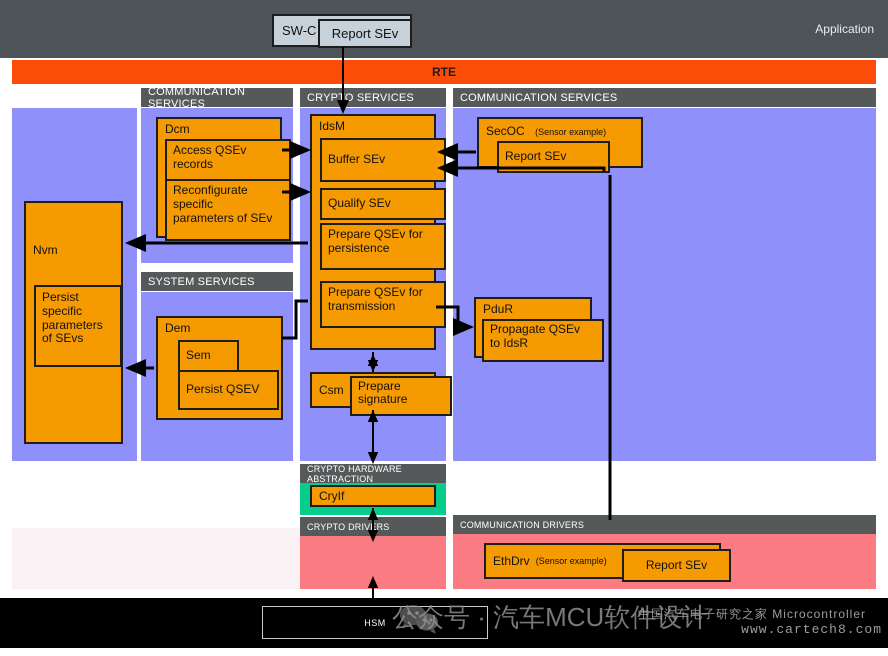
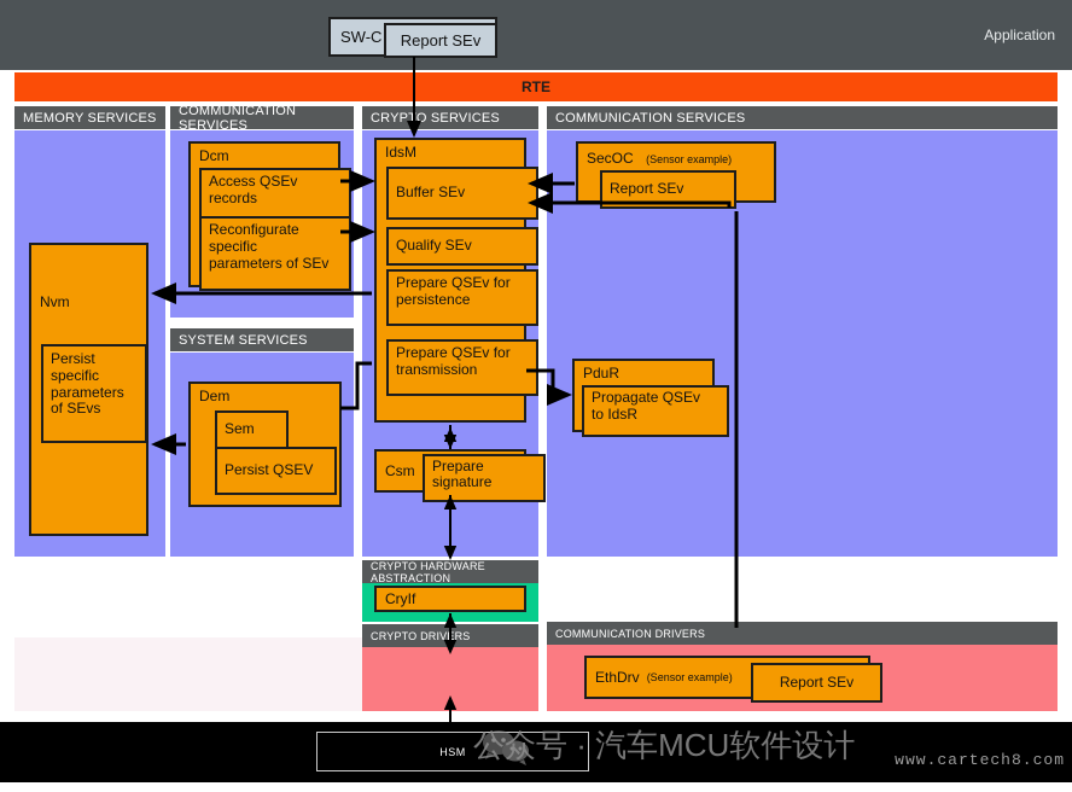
  Application
  SW-C
  Report SEv
  RTE
+ MEMORY SERVICES
  Nvm
  Persist
  specific
  parameters
  of SEvs
  COMMUNICATION SERVICES
  Dcm
  Access QSEv
  records
  Reconfigurate
  specific
  parameters of SEv
  SYSTEM SERVICES
  Dem
  Sem
  Persist QSEV
  CRYPTO SERVICES
  IdsM
  Buffer SEv
  Qualify SEv
  Prepare QSEv for
  persistence
  Prepare QSEv for
  transmission
  Csm
  Prepare
  signature
  COMMUNICATION SERVICES
  SecOC (Sensor example)
  Report SEv
  PduR
  Propagate QSEv
  to IdsR
  CRYPTO HARDWARE ABSTRACTION
  CryIf
  CRYPTO DRIVRS
  COMMUNICATION DRIVERS
  EthDrv
  (Sensor example)
  Report SEv
  HSM
  公众号 · 汽车MCU软件设计
- 中国汽车电子研究之家 Microcontroller
  www.cartech8.com
